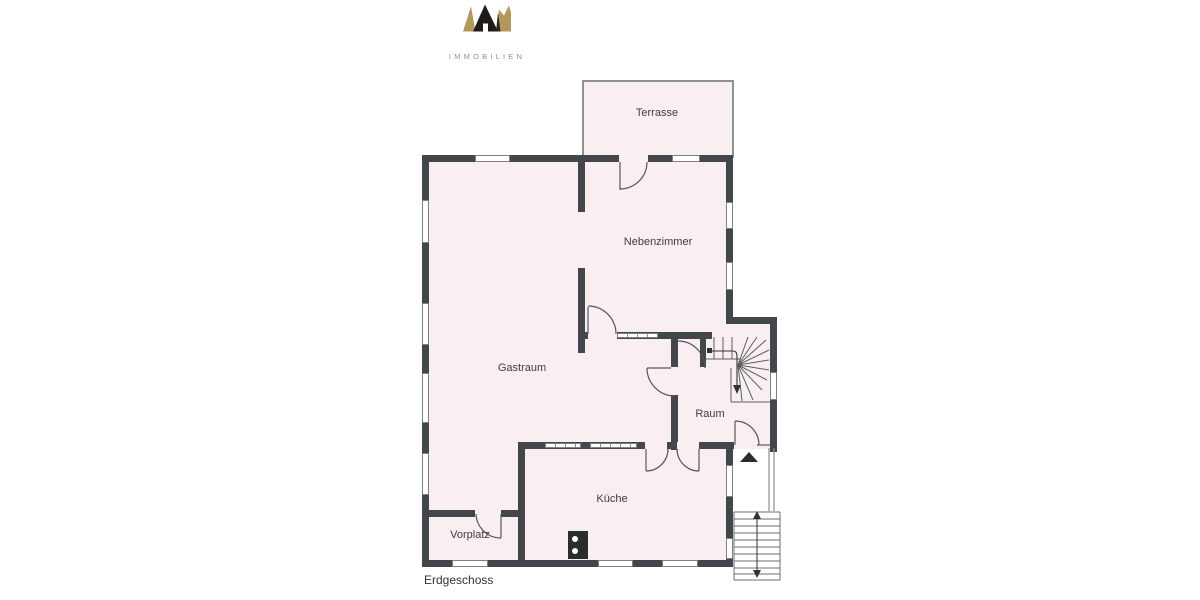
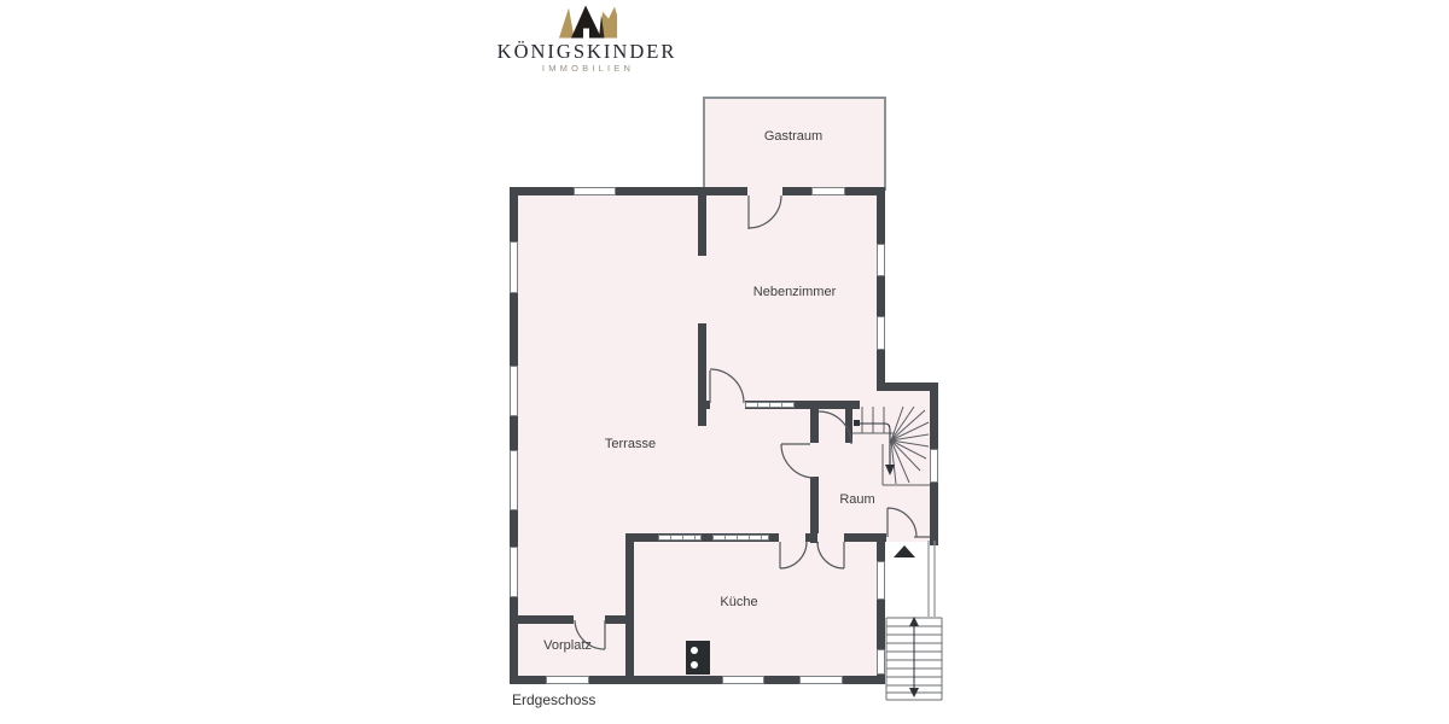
+ KÖNIGSKINDER
  IMMOBILIEN
- Terrasse
+ Gastraum
  Nebenzimmer
- Gastraum
+ Terrasse
  Raum
  Küche
  Vorplatz
  Erdgeschoss
